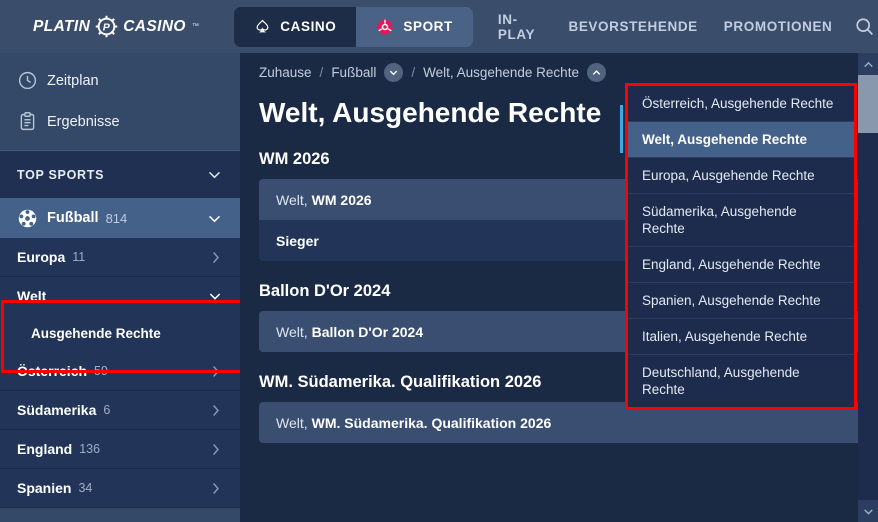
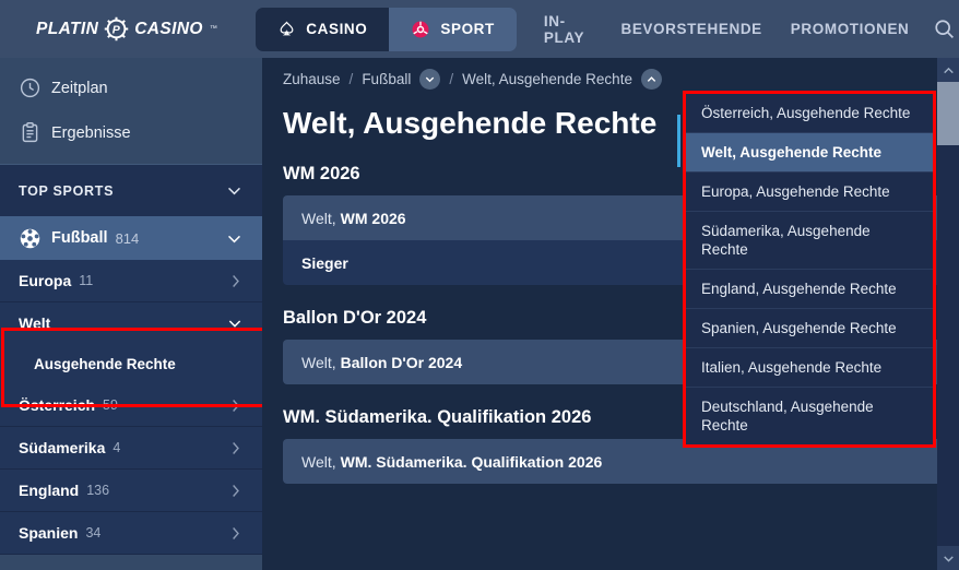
  PLATIN
  P
  CASINO
  CASINO
  SPORT
  IN-PLAY
  BEVORSTEHENDE
  PROMOTIONEN
  Zeitplan
  Ergebnisse
  TOP SPORTS
  Fußball
  814
  Europa
  11
  Welt
  Ausgehende Rechte
  Österreich
  59
  Südamerika
- 6
+ 4
  England
  136
  Spanien
  34
  Zuhause
  /
  Fußball
  /
  Welt, Ausgehende Rechte
  Welt, Ausgehende Rechte
  WM 2026
  Welt,
  WM 2026
  Sieger
  Ballon D'Or 2024
  Welt,
  Ballon D'Or 2024
  WM. Südamerika. Qualifikation 2026
  Welt,
  WM. Südamerika. Qualifikation 2026
  Österreich, Ausgehende Rechte
  Welt, Ausgehende Rechte
  Europa, Ausgehende Rechte
  Südamerika, Ausgehende Rechte
  England, Ausgehende Rechte
  Spanien, Ausgehende Rechte
  Italien, Ausgehende Rechte
  Deutschland, Ausgehende Rechte
